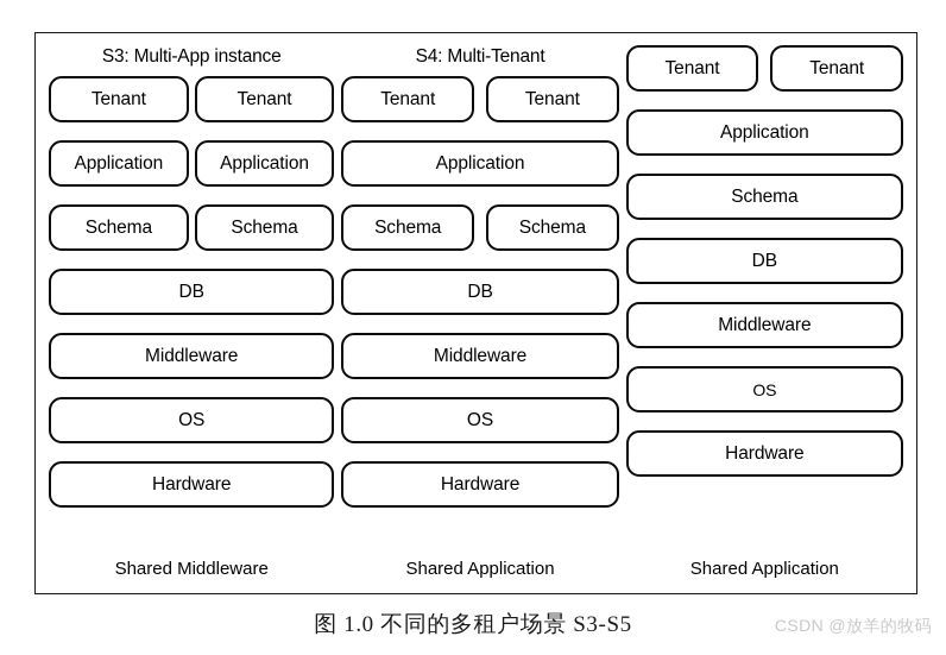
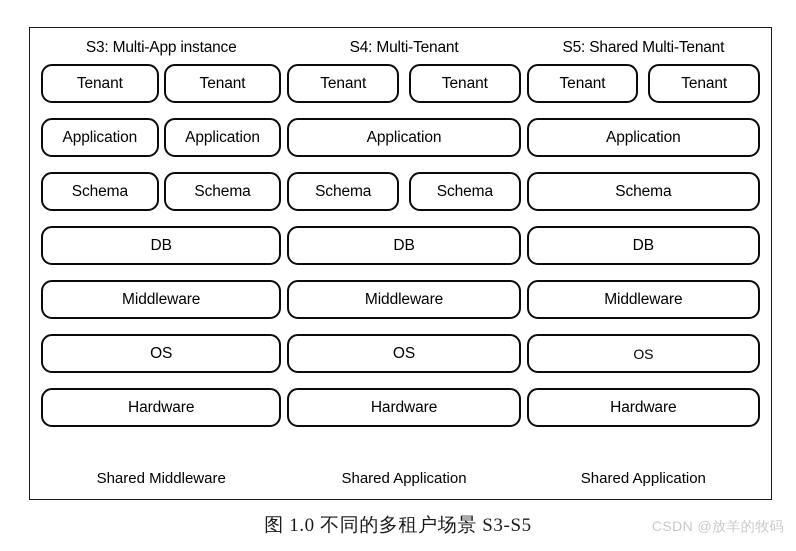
  S3: Multi-App instance
  Tenant
  Tenant
  Application
  Application
  Schema
  Schema
  DB
  Middleware
  OS
  Hardware
  Shared Middleware
  S4: Multi-Tenant
  Tenant
  Tenant
  Application
  Schema
  Schema
  DB
  Middleware
  OS
  Hardware
  Shared Application
+ S5: Shared Multi-Tenant
  Tenant
  Tenant
  Application
  Schema
  DB
  Middleware
  OS
  Hardware
  Shared Application
  图 1.0 不同的多租户场景 S3-S5
  CSDN @放羊的牧码
